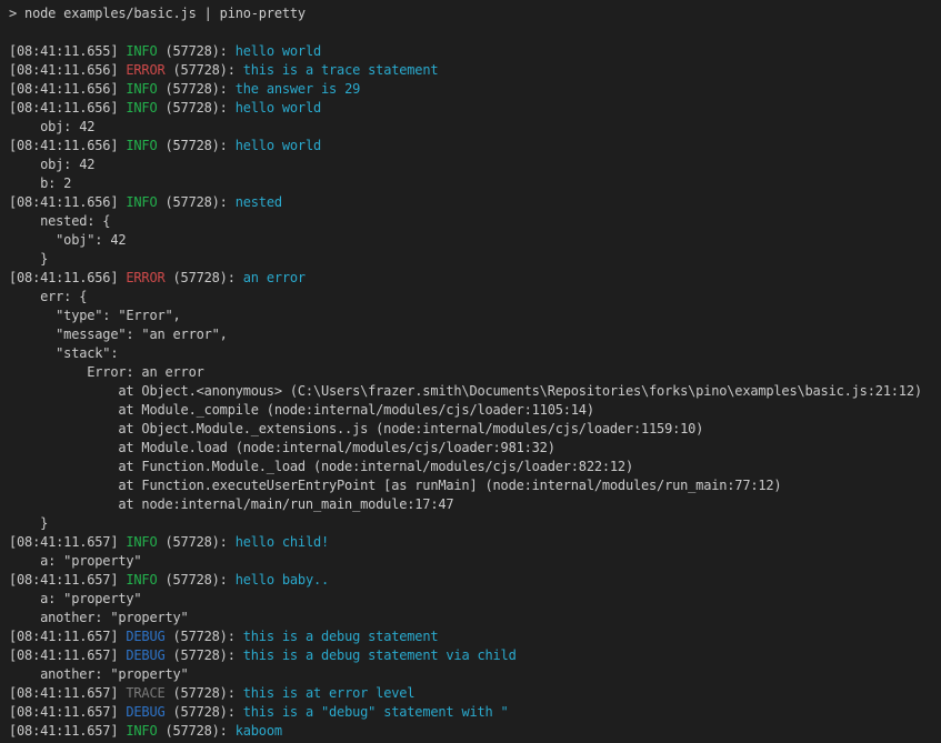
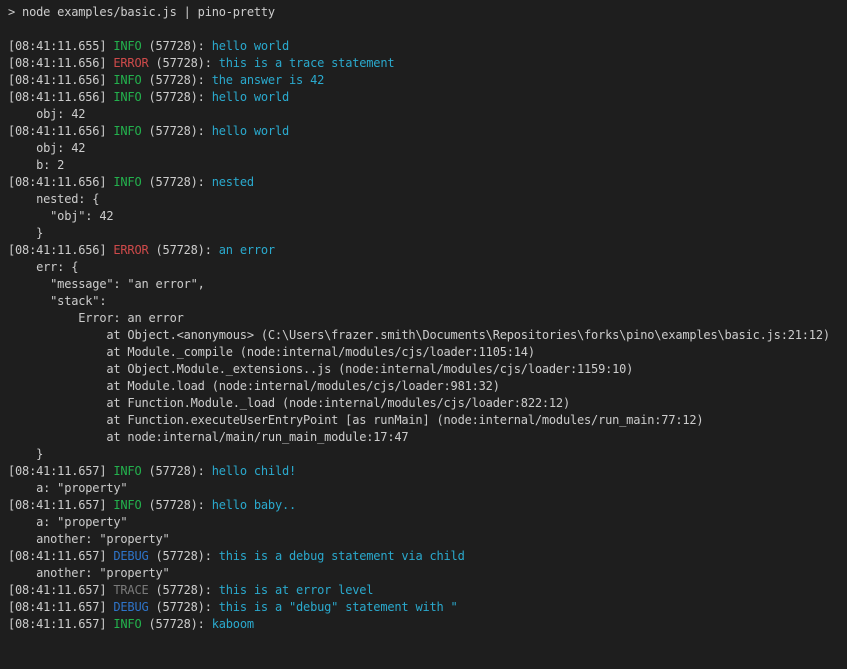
  > node examples/basic.js | pino-pretty
  [08:41:11.655] INFO (57728): hello world
  [08:41:11.656] ERROR (57728): this is a trace statement
- [08:41:11.656] INFO (57728): the answer is 29
+ [08:41:11.656] INFO (57728): the answer is 42
  [08:41:11.656] INFO (57728): hello world
  obj: 42
  [08:41:11.656] INFO (57728): hello world
  obj: 42
  b: 2
  [08:41:11.656] INFO (57728): nested
  nested: {
  "obj": 42
  }
  [08:41:11.656] ERROR (57728): an error
  err: {
- "type": "Error",
  "message": "an error",
  "stack":
  Error: an error
  at Object.<anonymous> (C:\Users\frazer.smith\Documents\Repositories\forks\pino\examples\basic.js:21:12)
  at Module._compile (node:internal/modules/cjs/loader:1105:14)
  at Object.Module._extensions..js (node:internal/modules/cjs/loader:1159:10)
  at Module.load (node:internal/modules/cjs/loader:981:32)
  at Function.Module._load (node:internal/modules/cjs/loader:822:12)
  at Function.executeUserEntryPoint [as runMain] (node:internal/modules/run_main:77:12)
  at node:internal/main/run_main_module:17:47
  }
  [08:41:11.657] INFO (57728): hello child!
  a: "property"
  [08:41:11.657] INFO (57728): hello baby..
  a: "property"
  another: "property"
- [08:41:11.657] DEBUG (57728): this is a debug statement
  [08:41:11.657] DEBUG (57728): this is a debug statement via child
  another: "property"
  [08:41:11.657] TRACE (57728): this is at error level
  [08:41:11.657] DEBUG (57728): this is a "debug" statement with "
  [08:41:11.657] INFO (57728): kaboom
